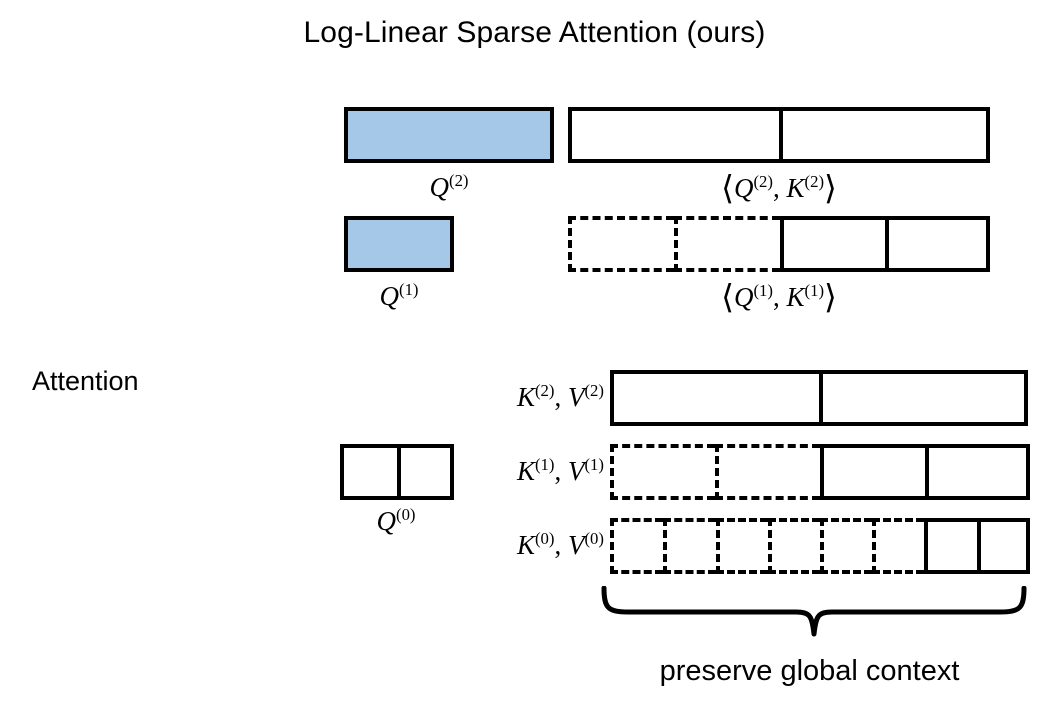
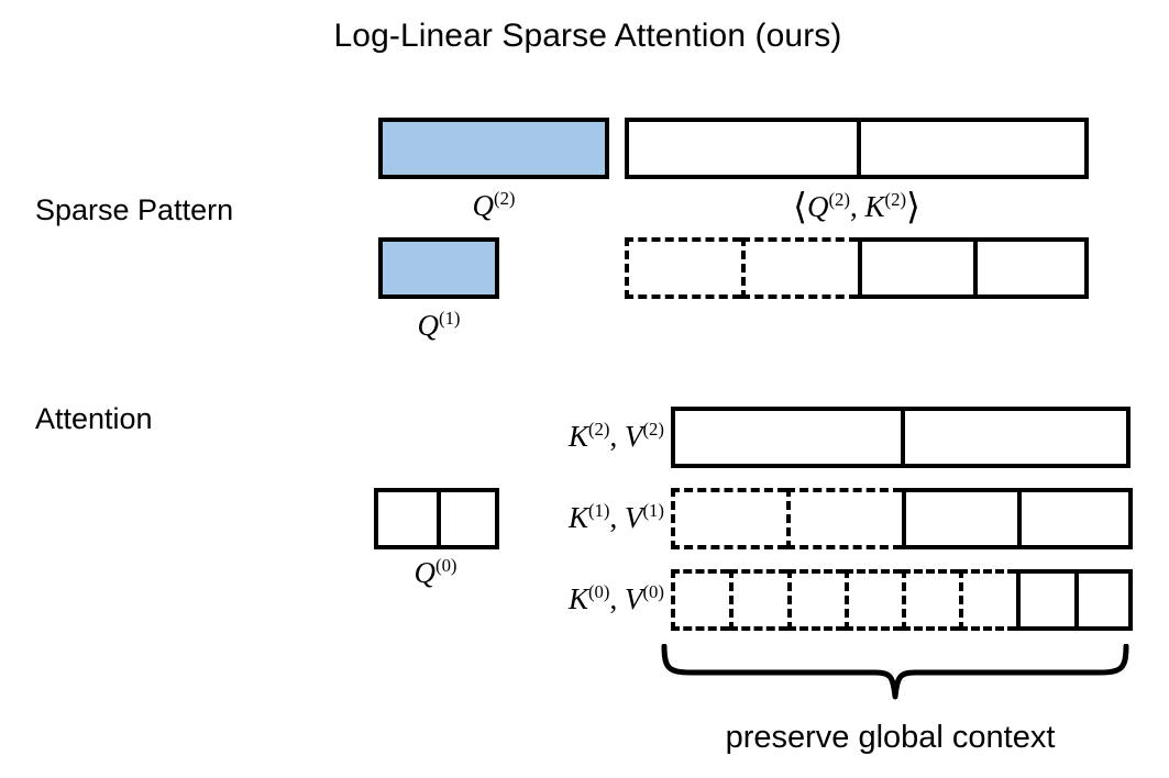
  Log-Linear Sparse Attention (ours)
+ Sparse Pattern
  Attention
  Q(2)
  ⟨Q(2), K(2)⟩
  Q(1)
- ⟨Q(1), K(1)⟩
  K(2), V(2)
  Q(0)
  K(1), V(1)
  K(0), V(0)
  preserve global context
